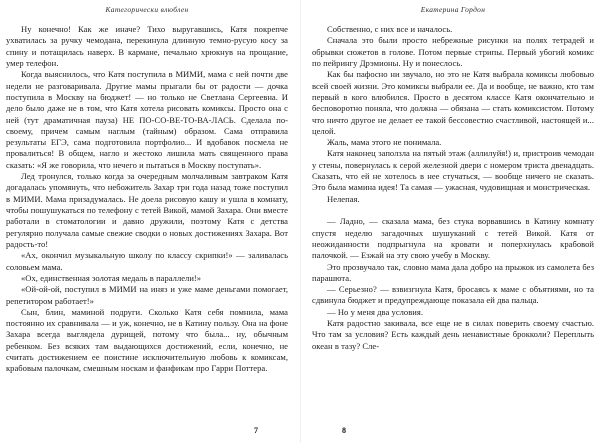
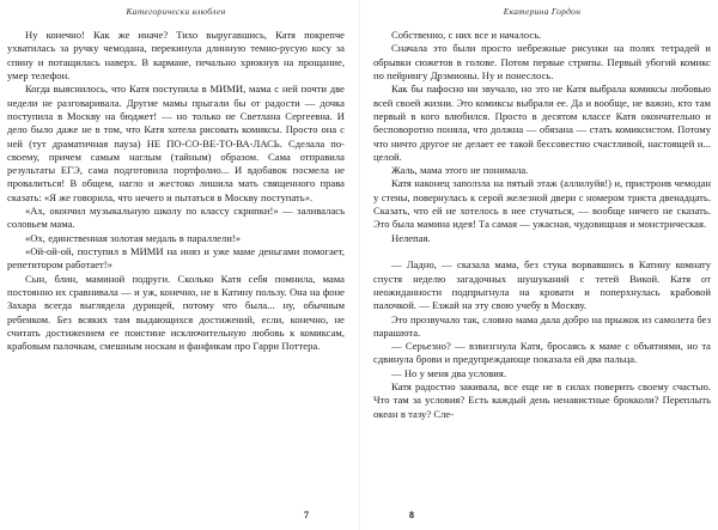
  Категорически влюблен
  Ну конечно! Как же иначе? Тихо выругавшись, Катя покрепче ухватилась за ручку чемодана, перекинула длинную темно-русую косу за спину и потащилась наверх. В кармане, печально хрюкнув на прощание, умер телефон.
  Когда выяснилось, что Катя поступила в МИМИ, мама с ней почти две недели не разговаривала. Другие мамы прыгали бы от радости — дочка поступила в Москву на бюджет! — но только не Светлана Сергеевна. И дело было даже не в том, что Катя хотела рисовать комиксы. Просто она с ней (тут драматичная пауза) НЕ ПО-СО-ВЕ-ТО-ВА-ЛАСЬ. Сделала по-своему, причем самым наглым (тайным) образом. Сама отправила результаты ЕГЭ, сама подготовила портфолио... И вдобавок посмела не провалиться! В общем, нагло и жестоко лишила мать священного права сказать: «Я же говорила, что нечего и пытаться в Москву поступать».
- Лед тронулся, только когда за очередным молчаливым завтраком Катя догадалась упомянуть, что небожитель Захар три года назад тоже поступил в МИМИ. Мама призадумалась. Не доела рисовую кашу и ушла в комнату, чтобы пошушукаться по телефону с тетей Викой, мамой Захара. Они вместе работали в стоматологии и давно дружили, поэтому Катя с детства регулярно получала самые свежие сводки о новых достижениях Захара. Вот радость-то!
  «Ах, окончил музыкальную школу по классу скрипки!» — заливалась соловьем мама.
  «Ох, единственная золотая медаль в параллели!»
  «Ой-ой-ой, поступил в МИМИ на иняз и уже маме деньгами помогает, репетитором работает!»
  Сын, блин, маминой подруги. Сколько Катя себя помнила, мама постоянно их сравнивала — и уж, конечно, не в Катину пользу. Она на фоне Захара всегда выглядела дурищей, потому что была... ну, обычным ребенком. Без всяких там выдающихся достижений, если, конечно, не считать достижением ее поистине исключительную любовь к комиксам, крабовым палочкам, смешным носкам и фанфикам про Гарри Поттера.
  7
  Екатерина Гордон
  Собственно, с них все и началось.
  Сначала это были просто небрежные рисунки на полях тетрадей и обрывки сюжетов в голове. Потом первые стрипы. Первый убогий комикс по пейрингу Дрэмионы. Ну и понеслось.
  Как бы пафосно ни звучало, но это не Катя выбрала комиксы любовью всей своей жизни. Это комиксы выбрали ее. Да и вообще, не важно, кто там первый в кого влюбился. Просто в десятом классе Катя окончательно и бесповоротно поняла, что должна — обязана — стать комиксистом. Потому что ничто другое не делает ее такой бессовестно счастливой, настоящей и... целой.
  Жаль, мама этого не понимала.
  Катя наконец заползла на пятый этаж (аллилуйя!) и, пристроив чемодан у стены, повернулась к серой железной двери с номером триста двенадцать. Сказать, что ей не хотелось в нее стучаться, — вообще ничего не сказать. Это была мамина идея! Та самая — ужасная, чудовищная и монстрическая.
  Нелепая.
  — Ладно, — сказала мама, без стука ворвавшись в Катину комнату спустя неделю загадочных шушуканий с тетей Викой. Катя от неожиданности подпрыгнула на кровати и поперхнулась крабовой палочкой. — Езжай на эту свою учебу в Москву.
  Это прозвучало так, словно мама дала добро на прыжок из самолета без парашюта.
- — Серьезно? — взвизгнула Катя, бросаясь к маме с объятиями, но та сдвинула бюджет и предупреждающе показала ей два пальца.
+ — Серьезно? — взвизгнула Катя, бросаясь к маме с объятиями, но та сдвинула брови и предупреждающе показала ей два пальца.
  — Но у меня два условия.
  Катя радостно закивала, все еще не в силах поверить своему счастью. Что там за условия? Есть каждый день ненавистные брокколи? Переплыть океан в тазу? Сле-
  8
